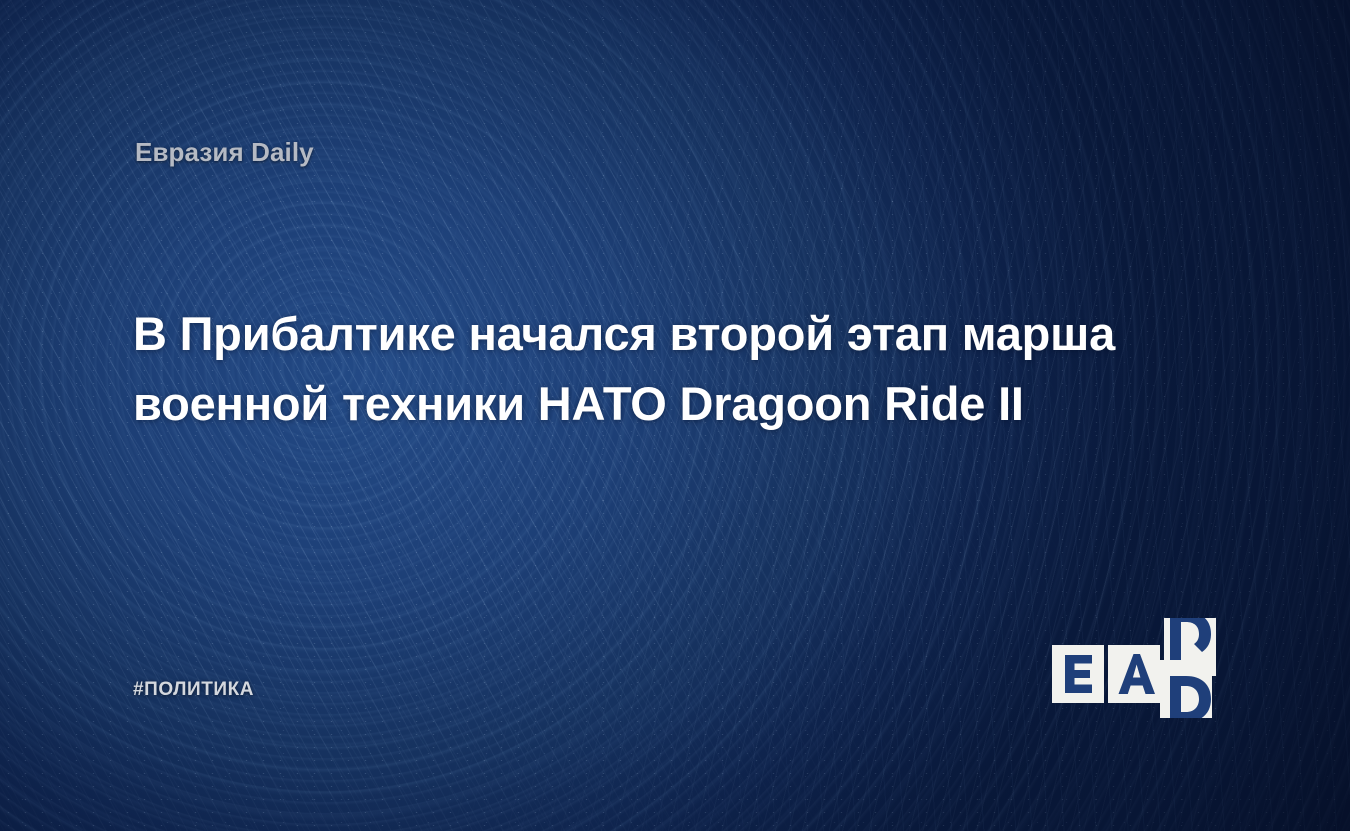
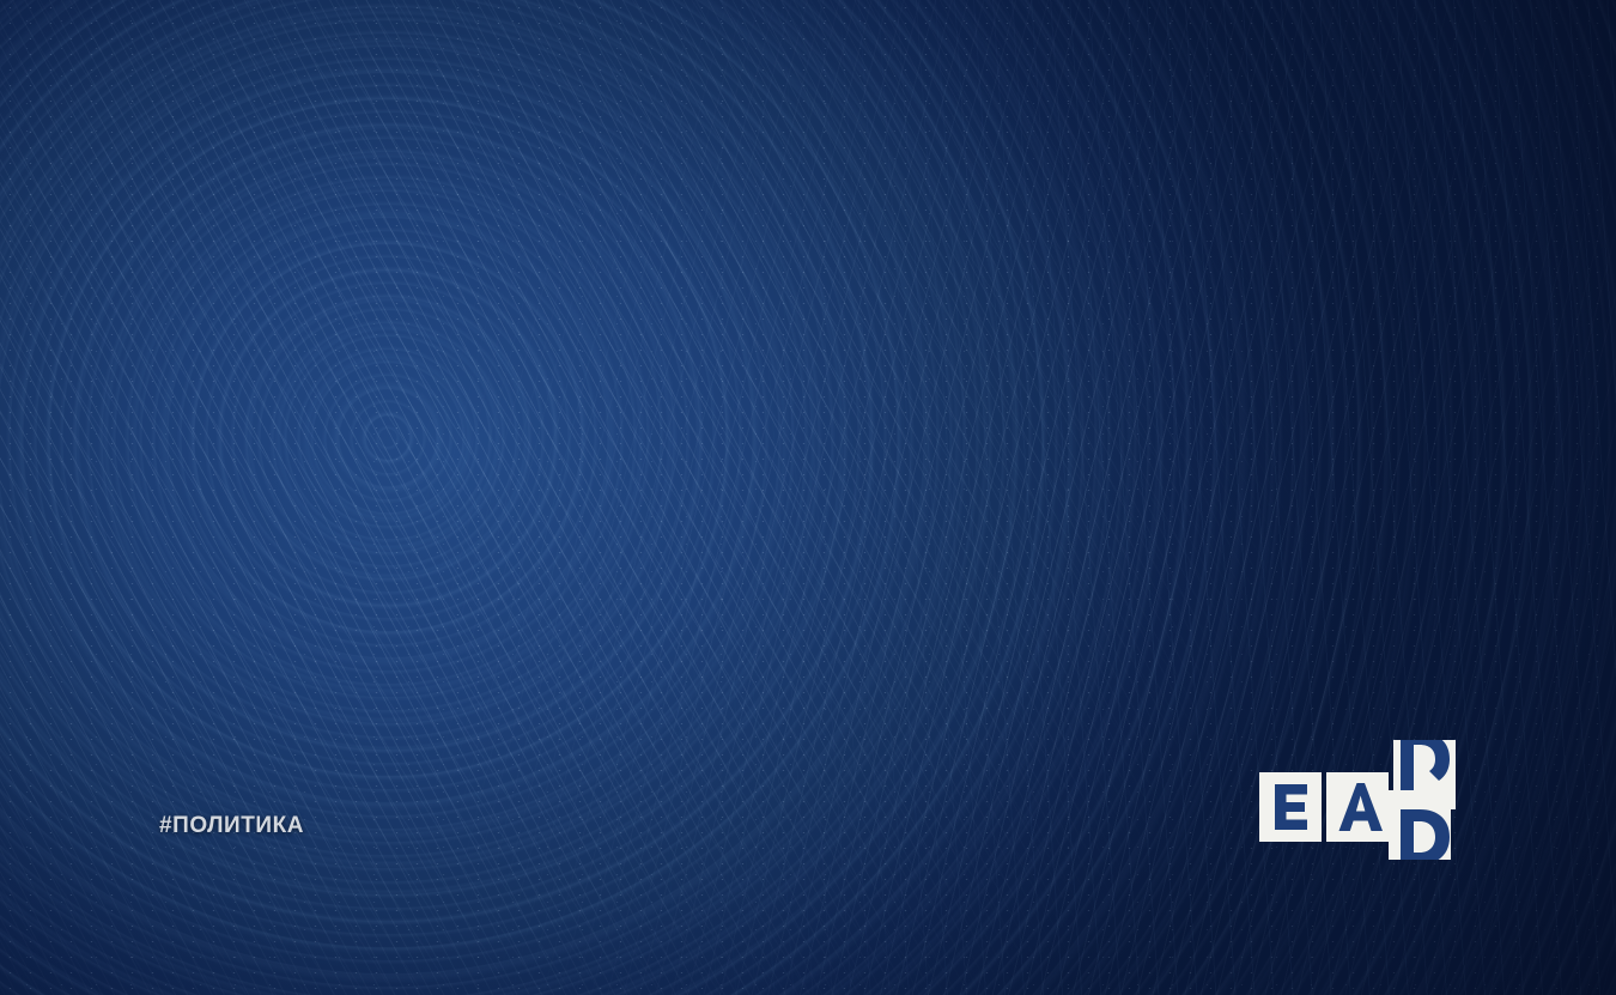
- Евразия Daily
- В Прибалтике начался второй этап марша военной техники НАТО Dragoon Ride II
  #ПОЛИТИКА
